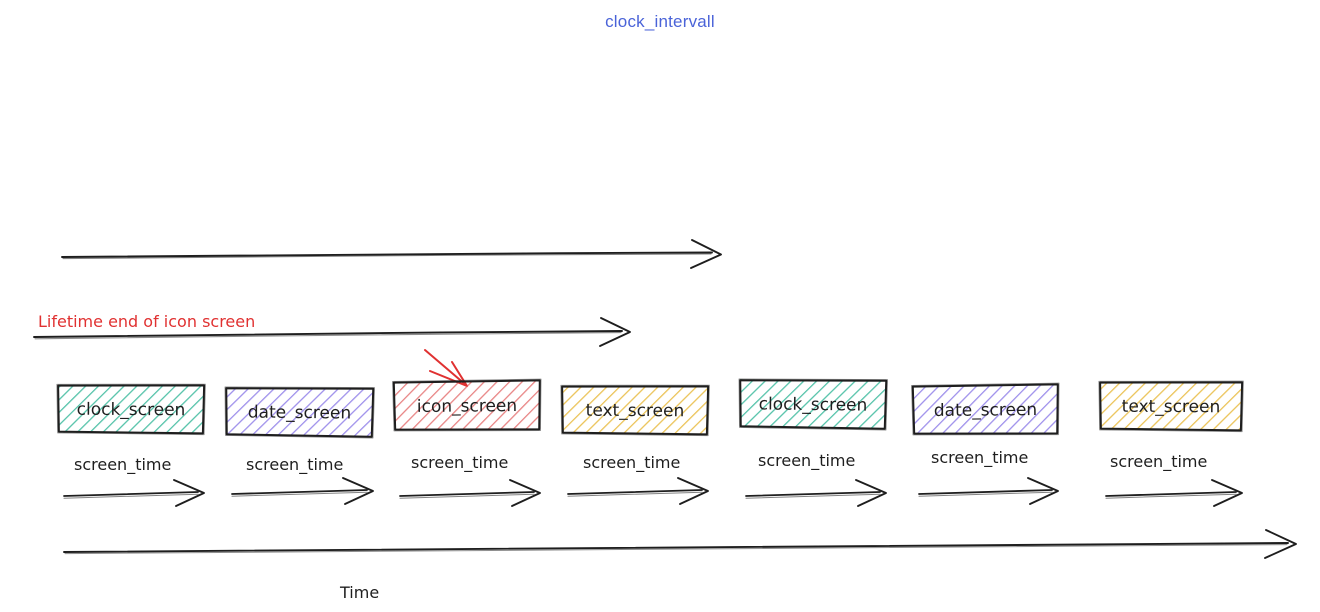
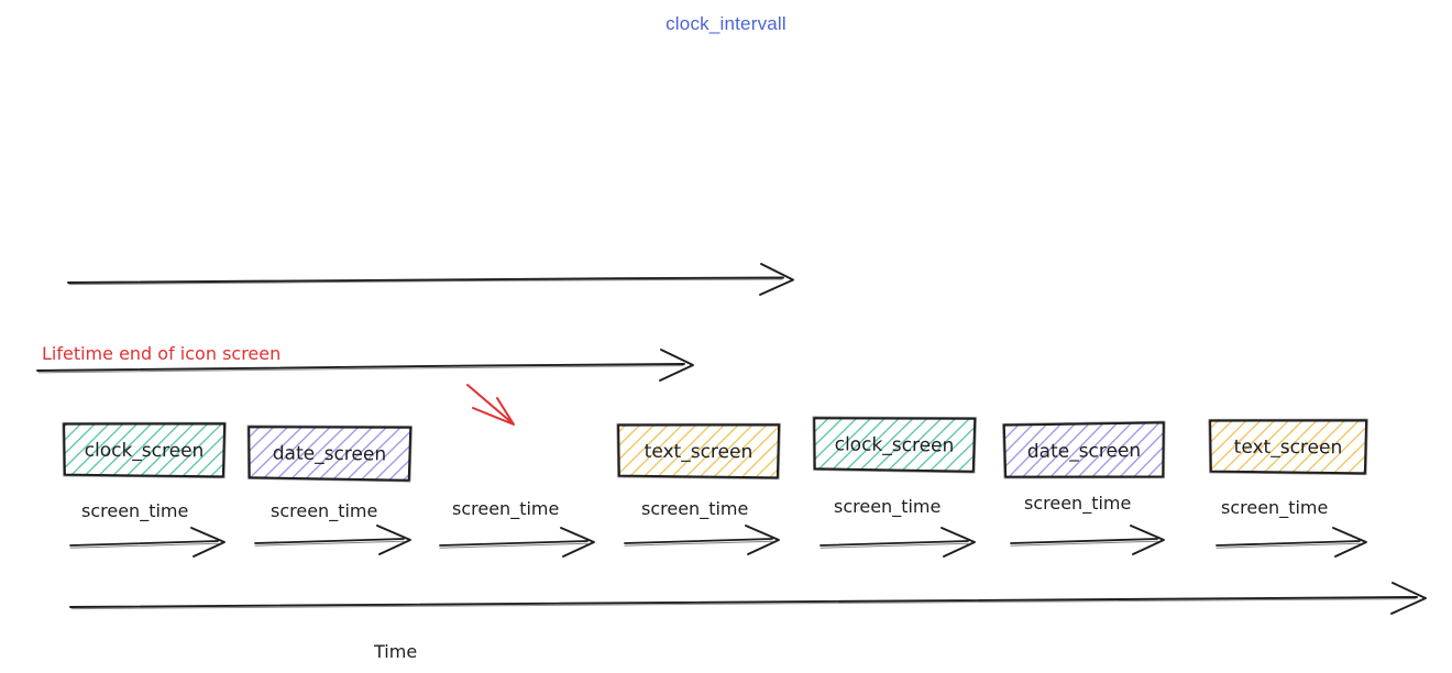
  clock_intervall
  Lifetime end of icon screen
  clock_screen
  date_screen
- icon_screen
  text_screen
  clock_screen
  date_screen
  text_screen
  screen_time
  screen_time
  screen_time
  screen_time
  screen_time
  screen_time
  screen_time
  Time
